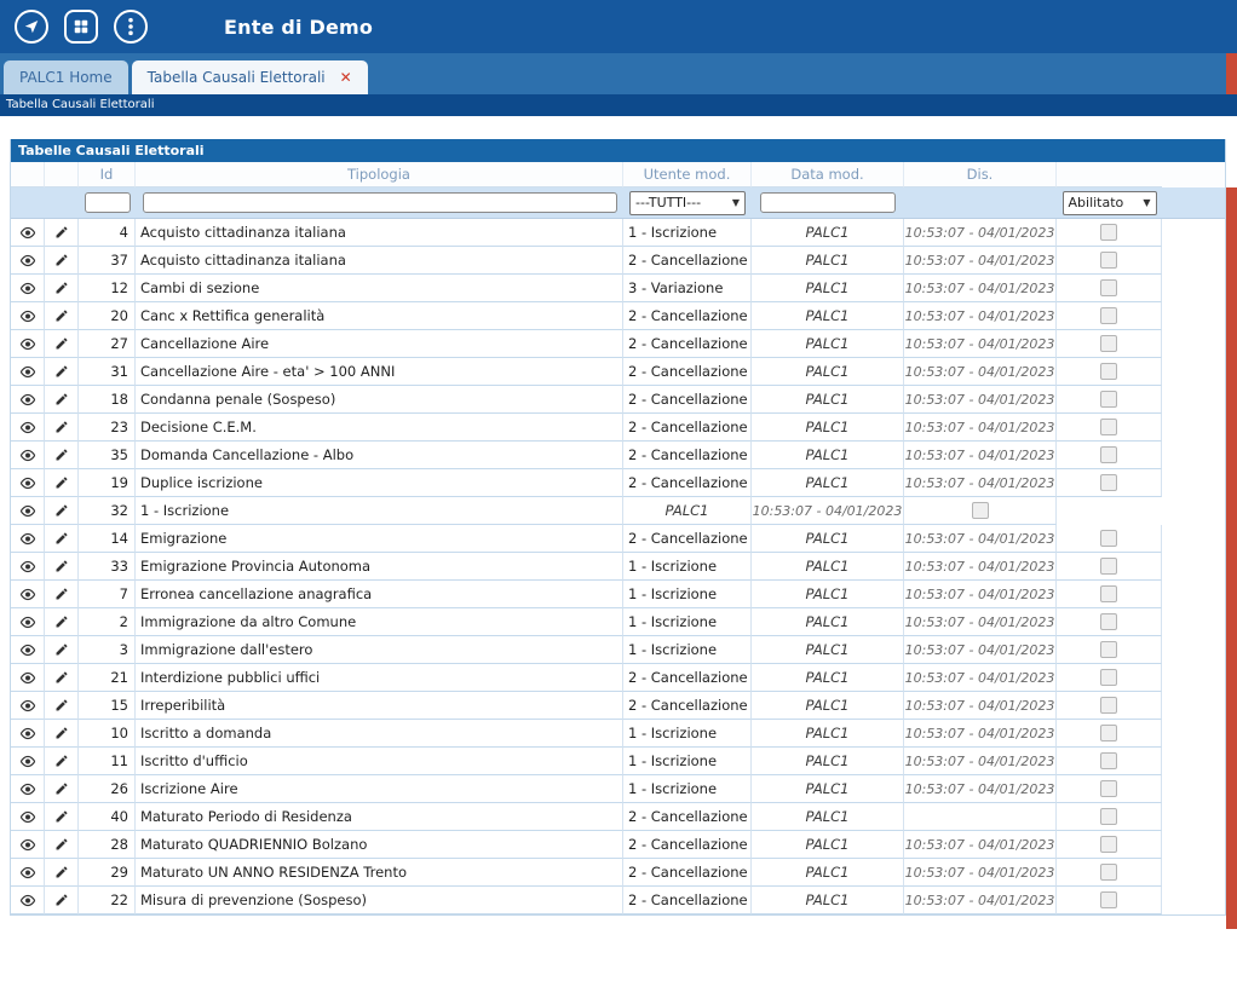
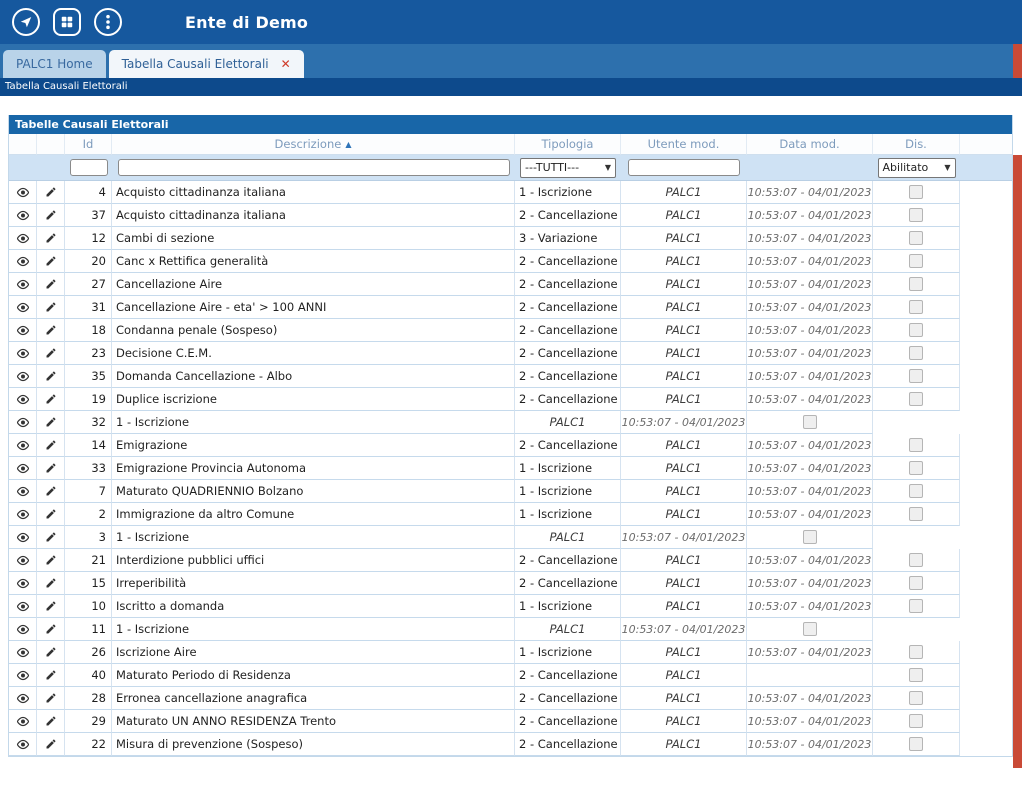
  Ente di Demo
  PALC1 Home
  Tabella Causali Elettorali
  ✕
  Tabella Causali Elettorali
  Tabelle Causali Elettorali
  Id
+ Descrizione
+ ▲
  Tipologia
  Utente mod.
  Data mod.
  Dis.
  ---TUTTI---
  ▼
  Abilitato
  ▼
  4
  Acquisto cittadinanza italiana
  1 - Iscrizione
  PALC1
  10:53:07 - 04/01/2023
  37
  Acquisto cittadinanza italiana
  2 - Cancellazione
  PALC1
  10:53:07 - 04/01/2023
  12
  Cambi di sezione
  3 - Variazione
  PALC1
  10:53:07 - 04/01/2023
  20
  Canc x Rettifica generalità
  2 - Cancellazione
  PALC1
  10:53:07 - 04/01/2023
  27
  Cancellazione Aire
  2 - Cancellazione
  PALC1
  10:53:07 - 04/01/2023
  31
  Cancellazione Aire - eta' > 100 ANNI
  2 - Cancellazione
  PALC1
  10:53:07 - 04/01/2023
  18
  Condanna penale (Sospeso)
  2 - Cancellazione
  PALC1
  10:53:07 - 04/01/2023
  23
  Decisione C.E.M.
  2 - Cancellazione
  PALC1
  10:53:07 - 04/01/2023
  35
  Domanda Cancellazione - Albo
  2 - Cancellazione
  PALC1
  10:53:07 - 04/01/2023
  19
  Duplice iscrizione
  2 - Cancellazione
  PALC1
  10:53:07 - 04/01/2023
  32
  1 - Iscrizione
  PALC1
  10:53:07 - 04/01/2023
  14
  Emigrazione
  2 - Cancellazione
  PALC1
  10:53:07 - 04/01/2023
  33
  Emigrazione Provincia Autonoma
  1 - Iscrizione
  PALC1
  10:53:07 - 04/01/2023
  7
- Erronea cancellazione anagrafica
+ Maturato QUADRIENNIO Bolzano
  1 - Iscrizione
  PALC1
  10:53:07 - 04/01/2023
  2
  Immigrazione da altro Comune
  1 - Iscrizione
  PALC1
  10:53:07 - 04/01/2023
  3
- Immigrazione dall'estero
  1 - Iscrizione
  PALC1
  10:53:07 - 04/01/2023
  21
  Interdizione pubblici uffici
  2 - Cancellazione
  PALC1
  10:53:07 - 04/01/2023
  15
  Irreperibilità
  2 - Cancellazione
  PALC1
  10:53:07 - 04/01/2023
  10
  Iscritto a domanda
  1 - Iscrizione
  PALC1
  10:53:07 - 04/01/2023
  11
- Iscritto d'ufficio
  1 - Iscrizione
  PALC1
  10:53:07 - 04/01/2023
  26
  Iscrizione Aire
  1 - Iscrizione
  PALC1
  10:53:07 - 04/01/2023
  40
  Maturato Periodo di Residenza
  2 - Cancellazione
  PALC1
  28
- Maturato QUADRIENNIO Bolzano
+ Erronea cancellazione anagrafica
  2 - Cancellazione
  PALC1
  10:53:07 - 04/01/2023
  29
  Maturato UN ANNO RESIDENZA Trento
  2 - Cancellazione
  PALC1
  10:53:07 - 04/01/2023
  22
  Misura di prevenzione (Sospeso)
  2 - Cancellazione
  PALC1
  10:53:07 - 04/01/2023
